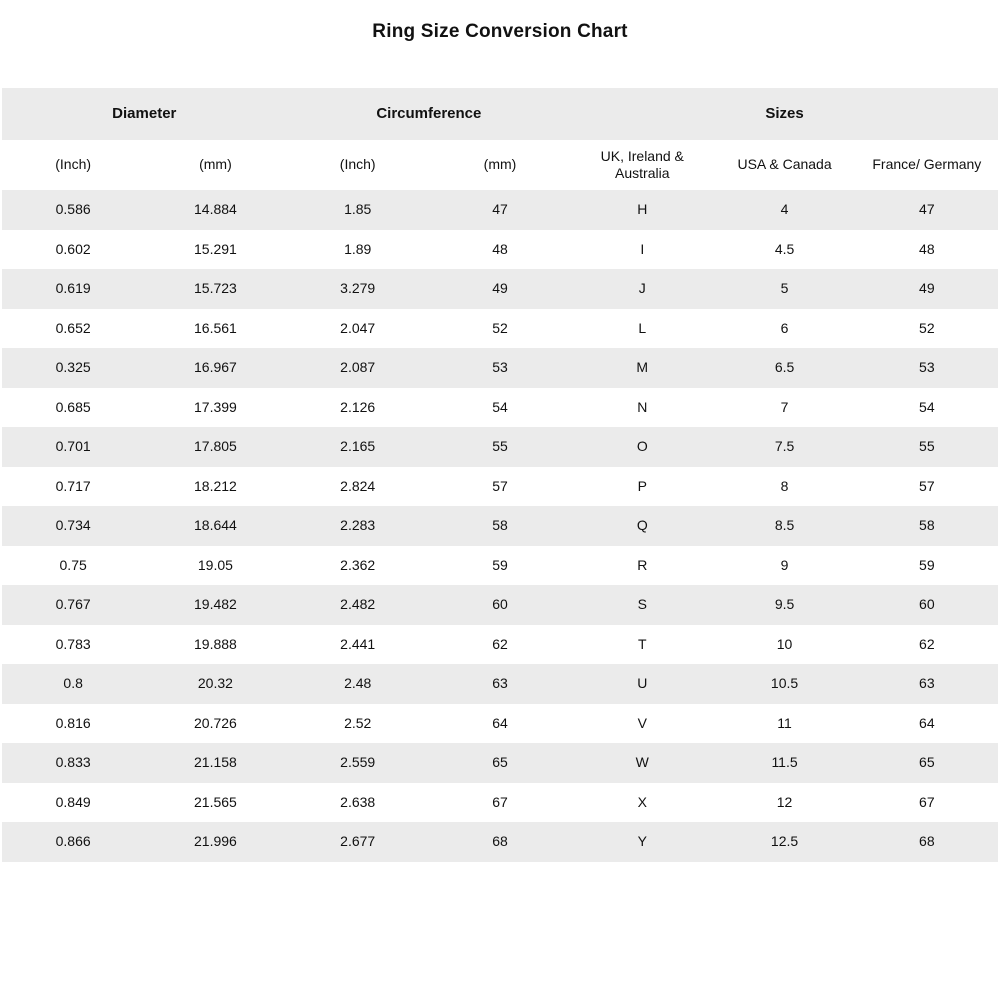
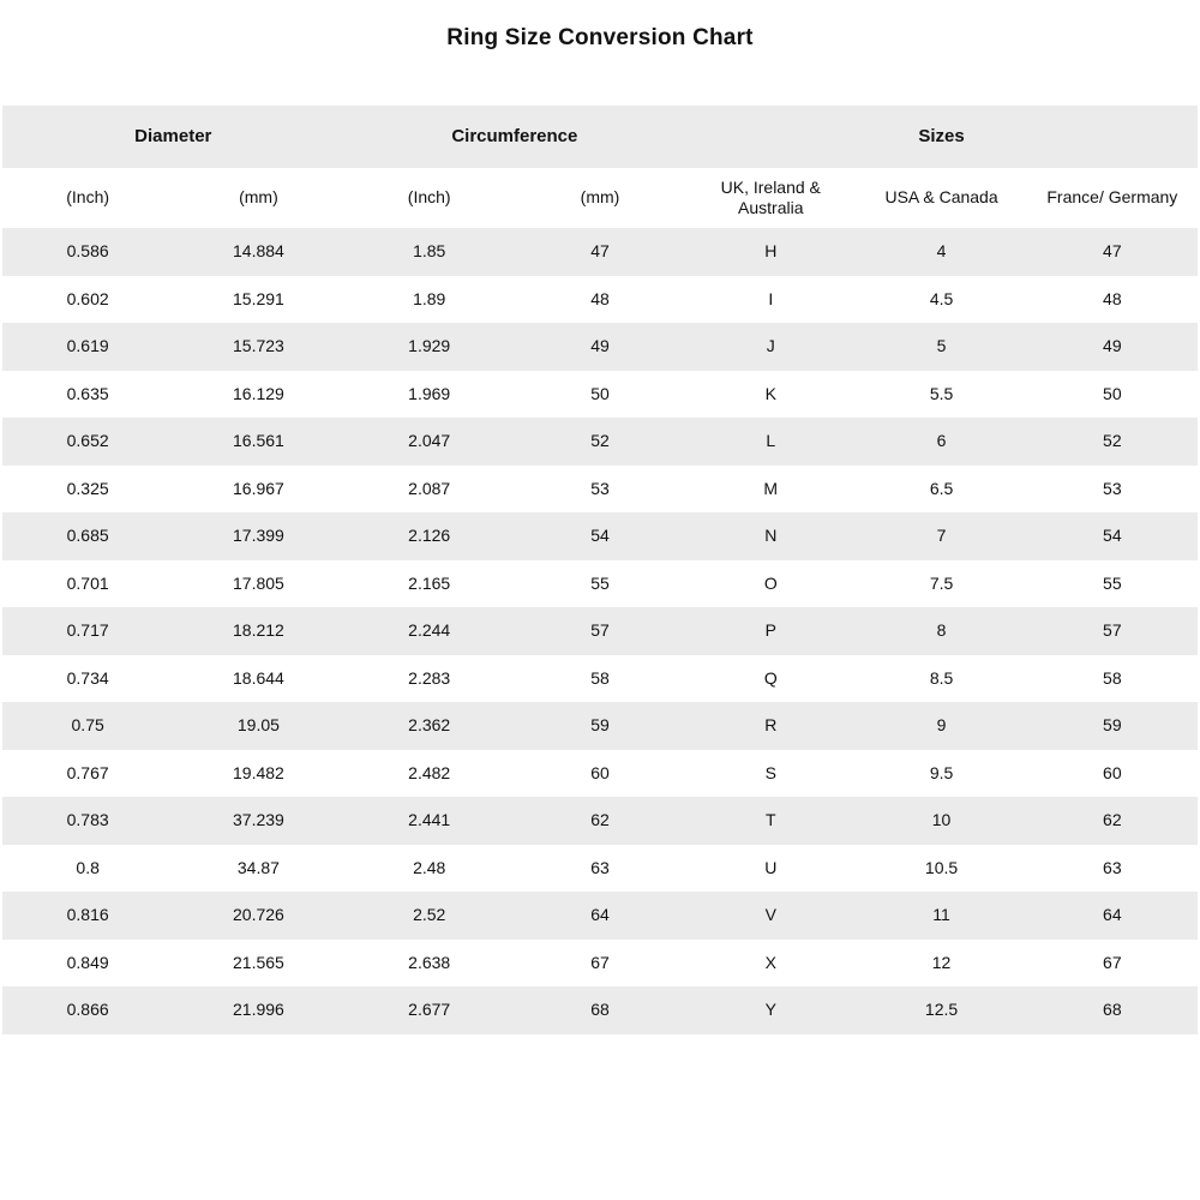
  Ring Size Conversion Chart
  Diameter	Circumference	Sizes
  (Inch)	(mm)	(Inch)	(mm)	UK, Ireland & Australia	USA & Canada	France/ Germany
  0.586	14.884	1.85	47	H	4	47
  0.602	15.291	1.89	48	I	4.5	48
- 0.619	15.723	3.279	49	J	5	49
+ 0.619	15.723	1.929	49	J	5	49
+ 0.635	16.129	1.969	50	K	5.5	50
  0.652	16.561	2.047	52	L	6	52
  0.325	16.967	2.087	53	M	6.5	53
  0.685	17.399	2.126	54	N	7	54
  0.701	17.805	2.165	55	O	7.5	55
- 0.717	18.212	2.824	57	P	8	57
+ 0.717	18.212	2.244	57	P	8	57
  0.734	18.644	2.283	58	Q	8.5	58
  0.75	19.05	2.362	59	R	9	59
  0.767	19.482	2.482	60	S	9.5	60
- 0.783	19.888	2.441	62	T	10	62
+ 0.783	37.239	2.441	62	T	10	62
- 0.8	20.32	2.48	63	U	10.5	63
+ 0.8	34.87	2.48	63	U	10.5	63
  0.816	20.726	2.52	64	V	11	64
- 0.833	21.158	2.559	65	W	11.5	65
  0.849	21.565	2.638	67	X	12	67
  0.866	21.996	2.677	68	Y	12.5	68
